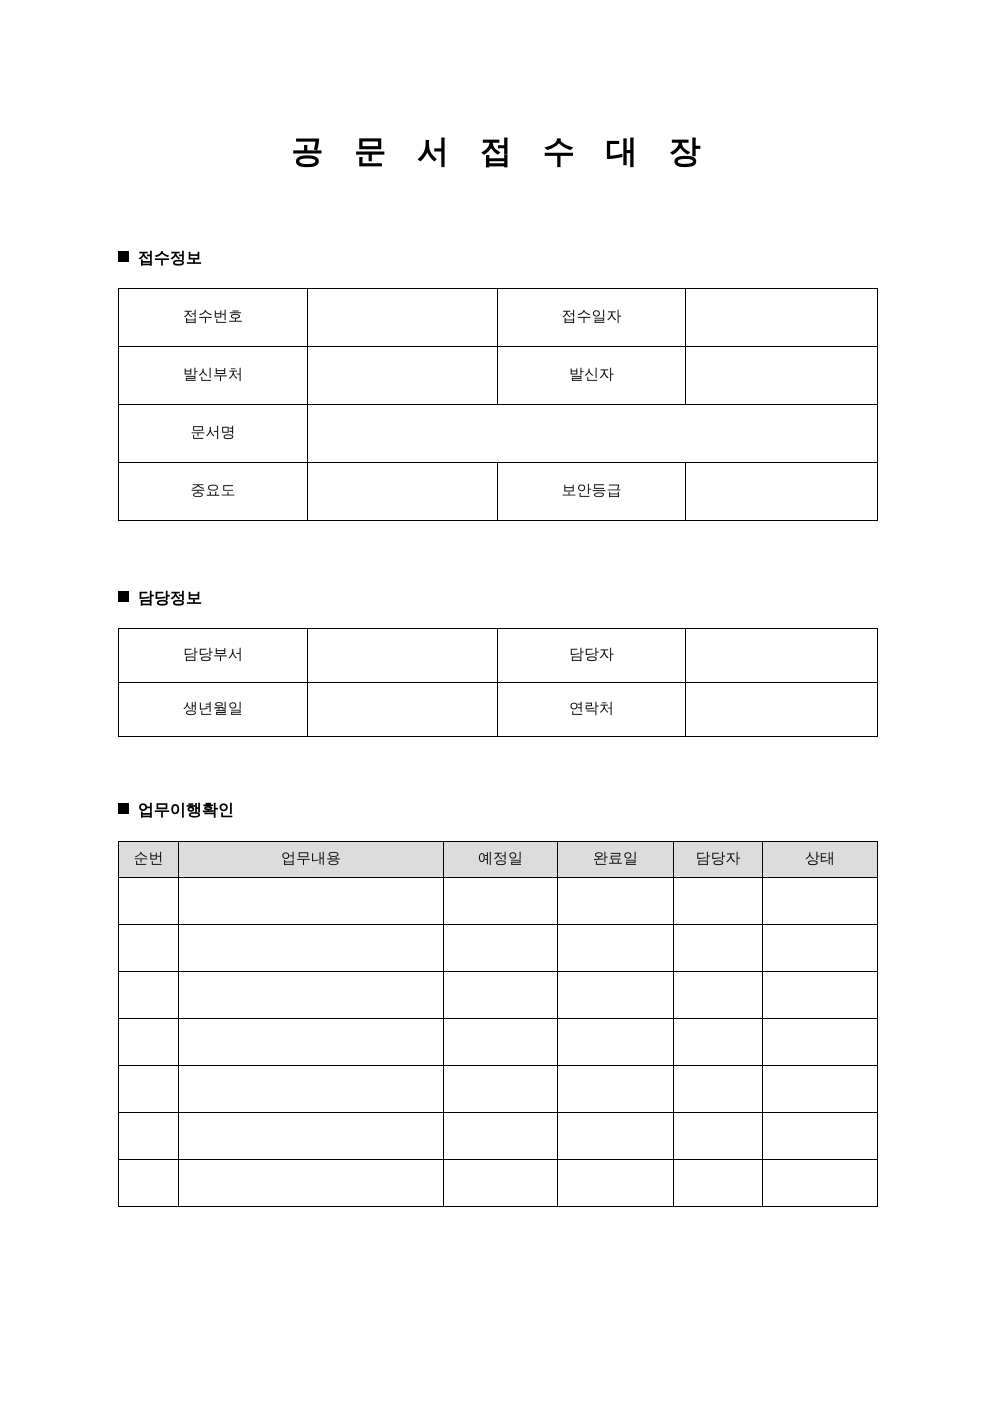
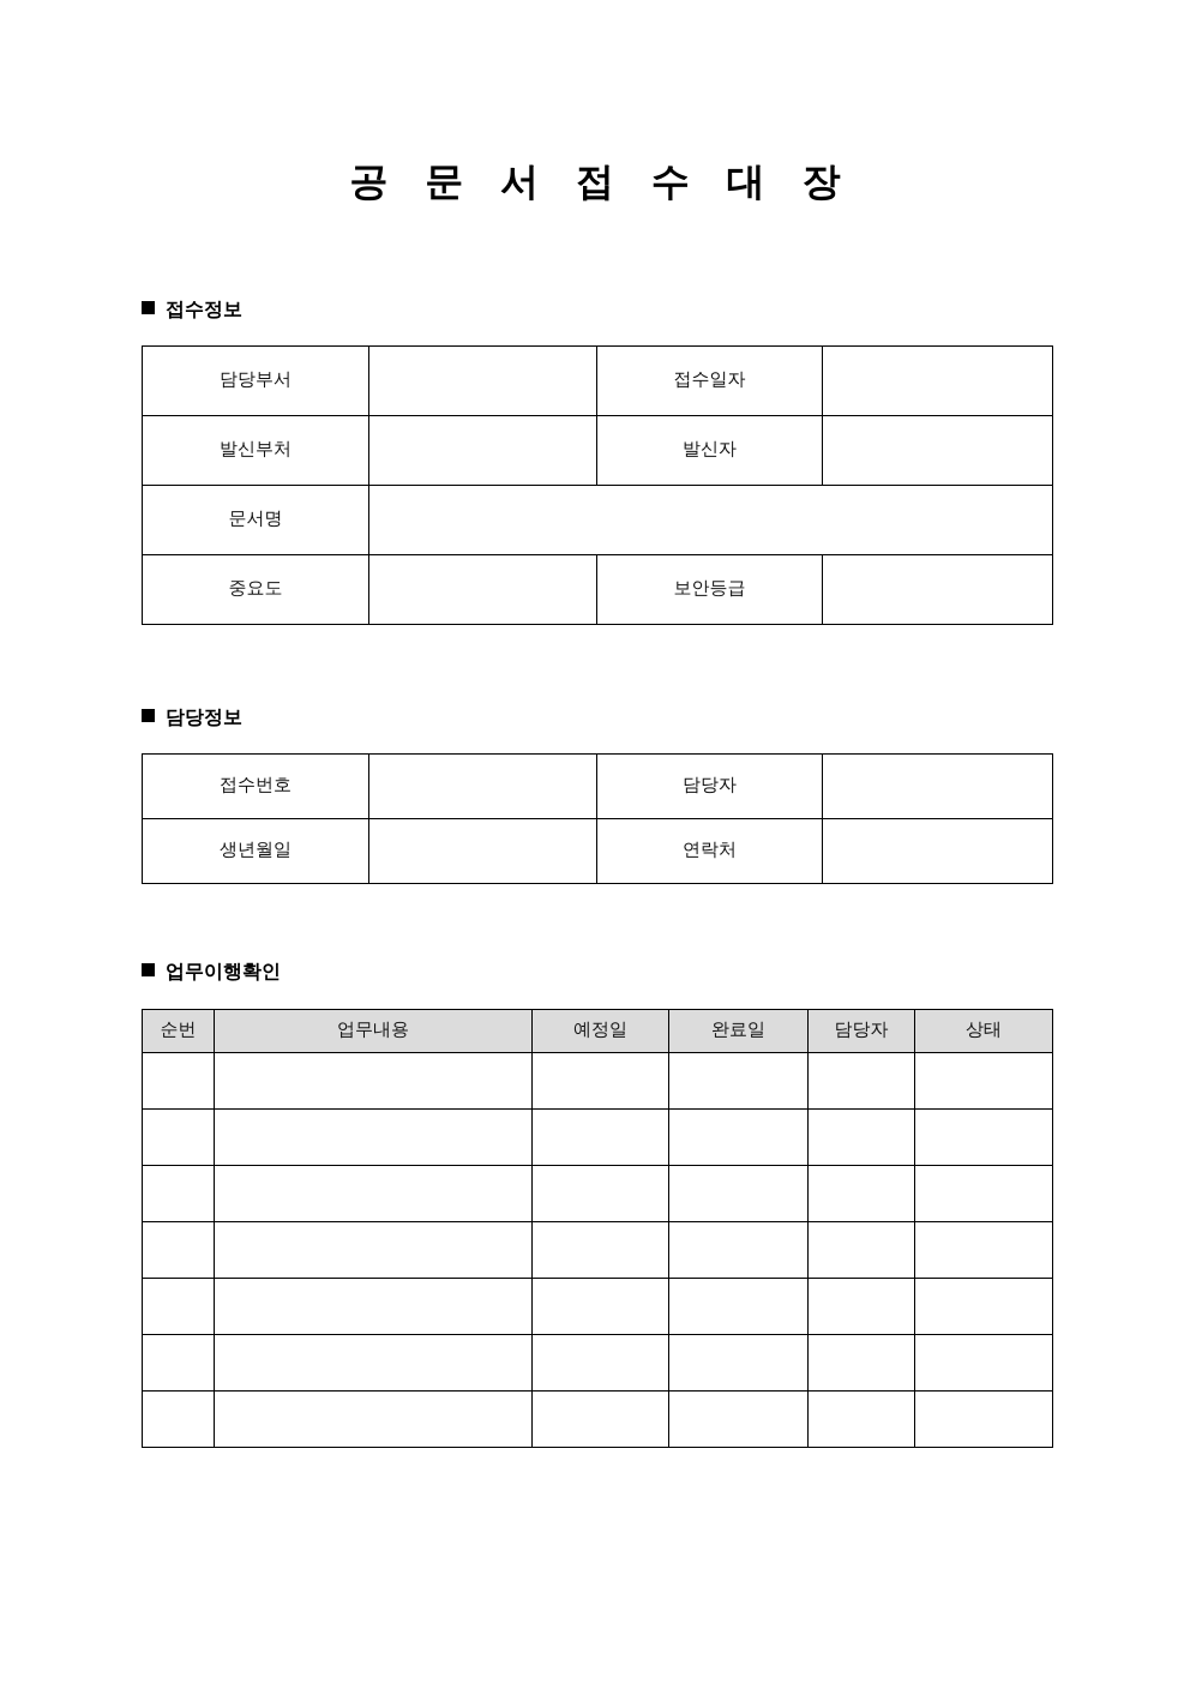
  공 문 서 접 수 대 장
  접수정보
- 접수번호		접수일자
+ 담당부서		접수일자
  발신부처		발신자
  문서명
  중요도		보안등급
  담당정보
- 담당부서		담당자
+ 접수번호		담당자
  생년월일		연락처
  업무이행확인
  순번	업무내용	예정일	완료일	담당자	상태
